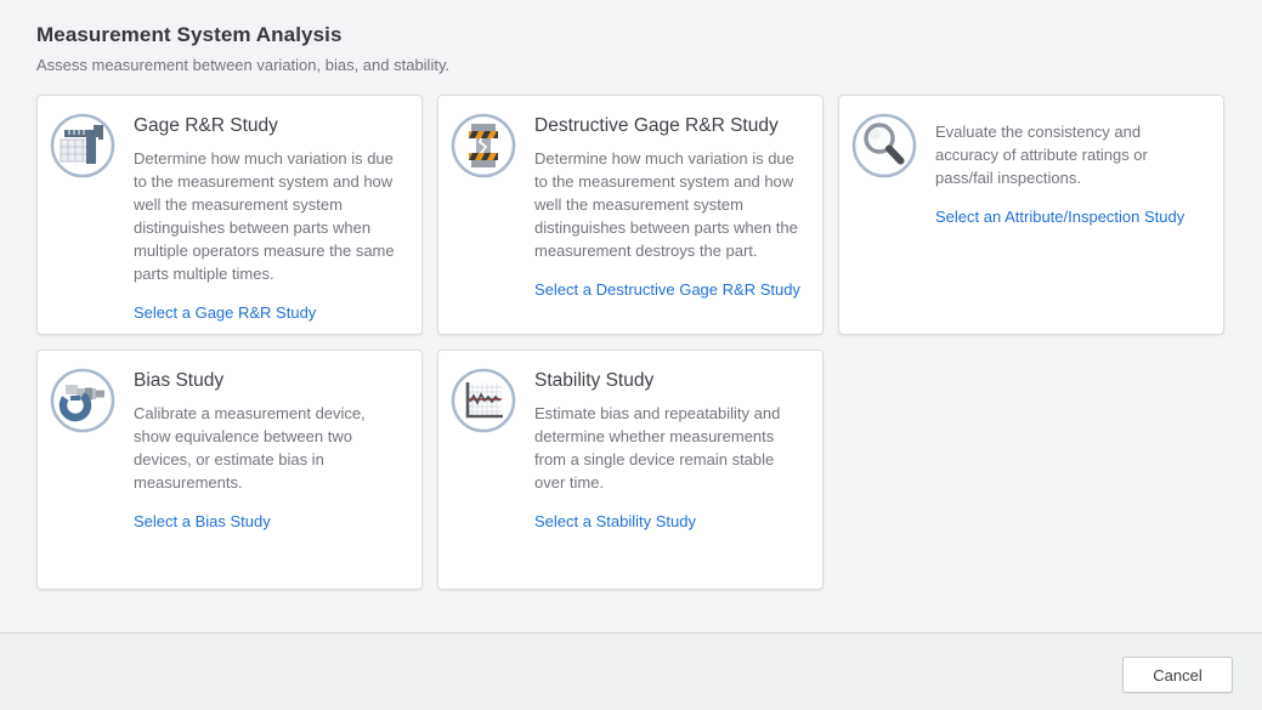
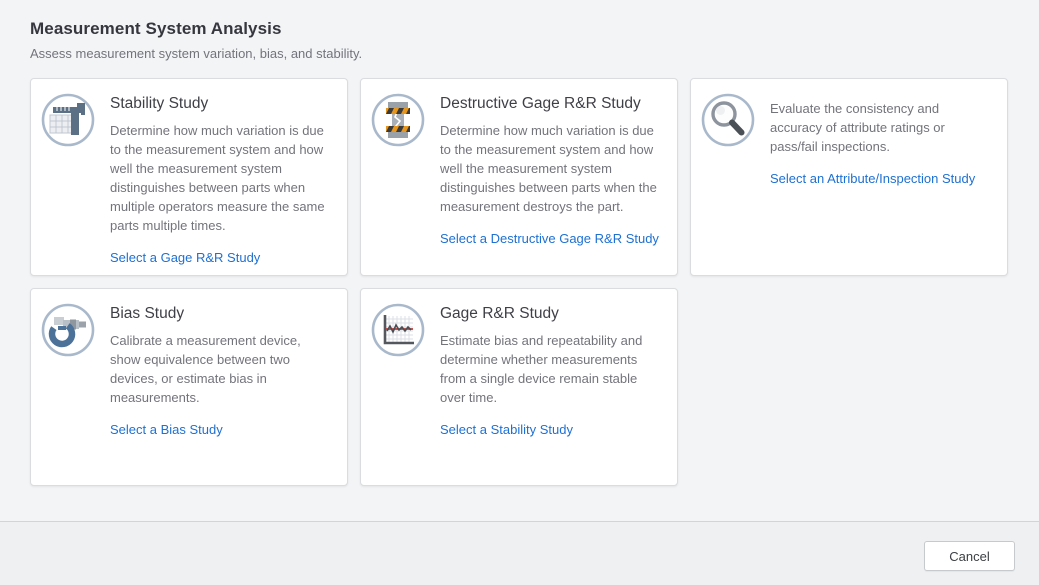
  Measurement System Analysis
- Assess measurement between variation, bias, and stability.
+ Assess measurement system variation, bias, and stability.
- Gage R&R Study
+ Stability Study
  Determine how much variation is due to the measurement system and how well the measurement system distinguishes between parts when multiple operators measure the same parts multiple times.
  Select a Gage R&R Study
  Destructive Gage R&R Study
  Determine how much variation is due to the measurement system and how well the measurement system distinguishes between parts when the measurement destroys the part.
  Select a Destructive Gage R&R Study
  Evaluate the consistency and accuracy of attribute ratings or pass/fail inspections.
  Select an Attribute/Inspection Study
  Bias Study
  Calibrate a measurement device, show equivalence between two devices, or estimate bias in measurements.
  Select a Bias Study
- Stability Study
+ Gage R&R Study
  Estimate bias and repeatability and determine whether measurements from a single device remain stable over time.
  Select a Stability Study
  Cancel
